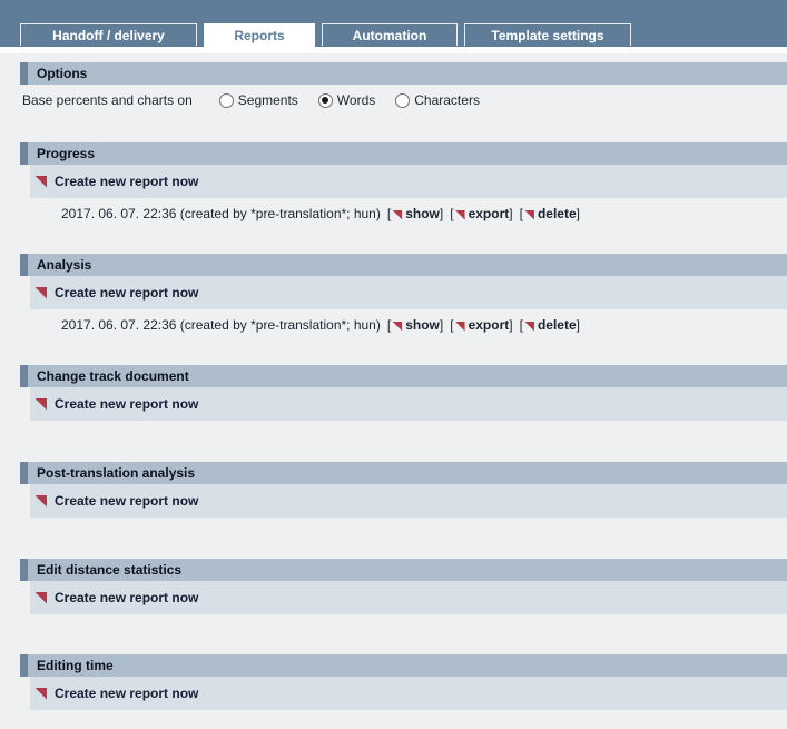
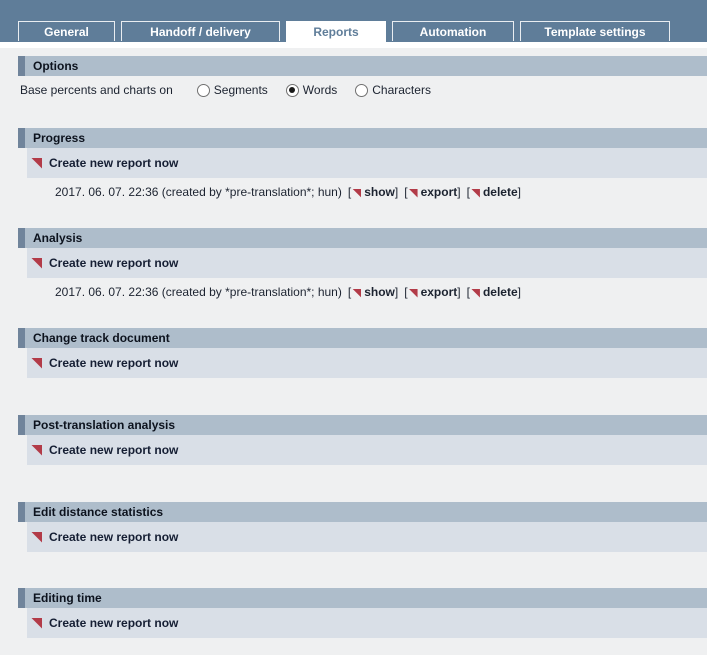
+ General
  Handoff / delivery
  Reports
  Automation
  Template settings
  Options
  Base percents and charts on
  Segments
  Words
  Characters
  Progress
  Create new report now
  2017. 06. 07. 22:36 (created by *pre-translation*; hun)
  [
  show
  ]
  [
  export
  ]
  [
  delete
  ]
  Analysis
  Create new report now
  2017. 06. 07. 22:36 (created by *pre-translation*; hun)
  [
  show
  ]
  [
  export
  ]
  [
  delete
  ]
  Change track document
  Create new report now
  Post-translation analysis
  Create new report now
  Edit distance statistics
  Create new report now
  Editing time
  Create new report now
